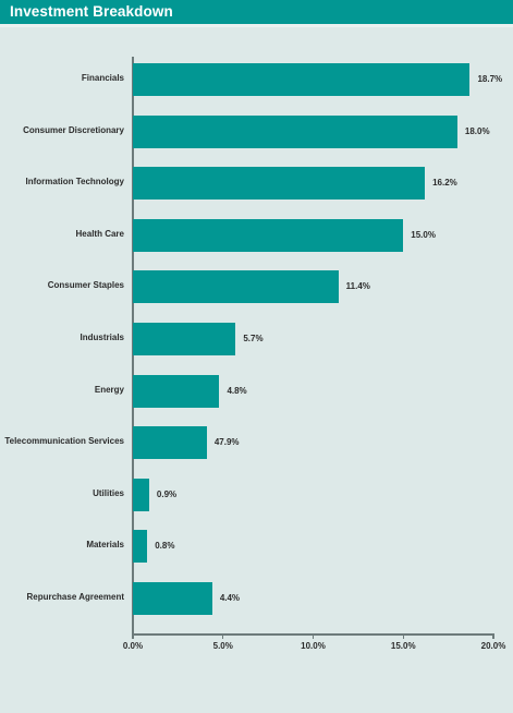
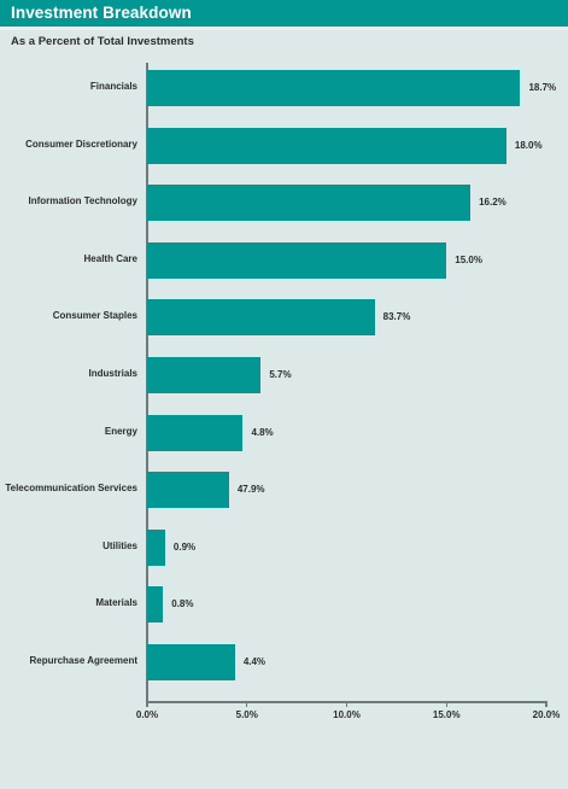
  Investment Breakdown
+ As a Percent of Total Investments
  0.0%
  5.0%
  10.0%
  15.0%
  20.0%
  Financials
  18.7%
  Consumer Discretionary
  18.0%
  Information Technology
  16.2%
  Health Care
  15.0%
  Consumer Staples
- 11.4%
+ 83.7%
  Industrials
  5.7%
  Energy
  4.8%
  Telecommunication Services
  47.9%
  Utilities
  0.9%
  Materials
  0.8%
  Repurchase Agreement
  4.4%
